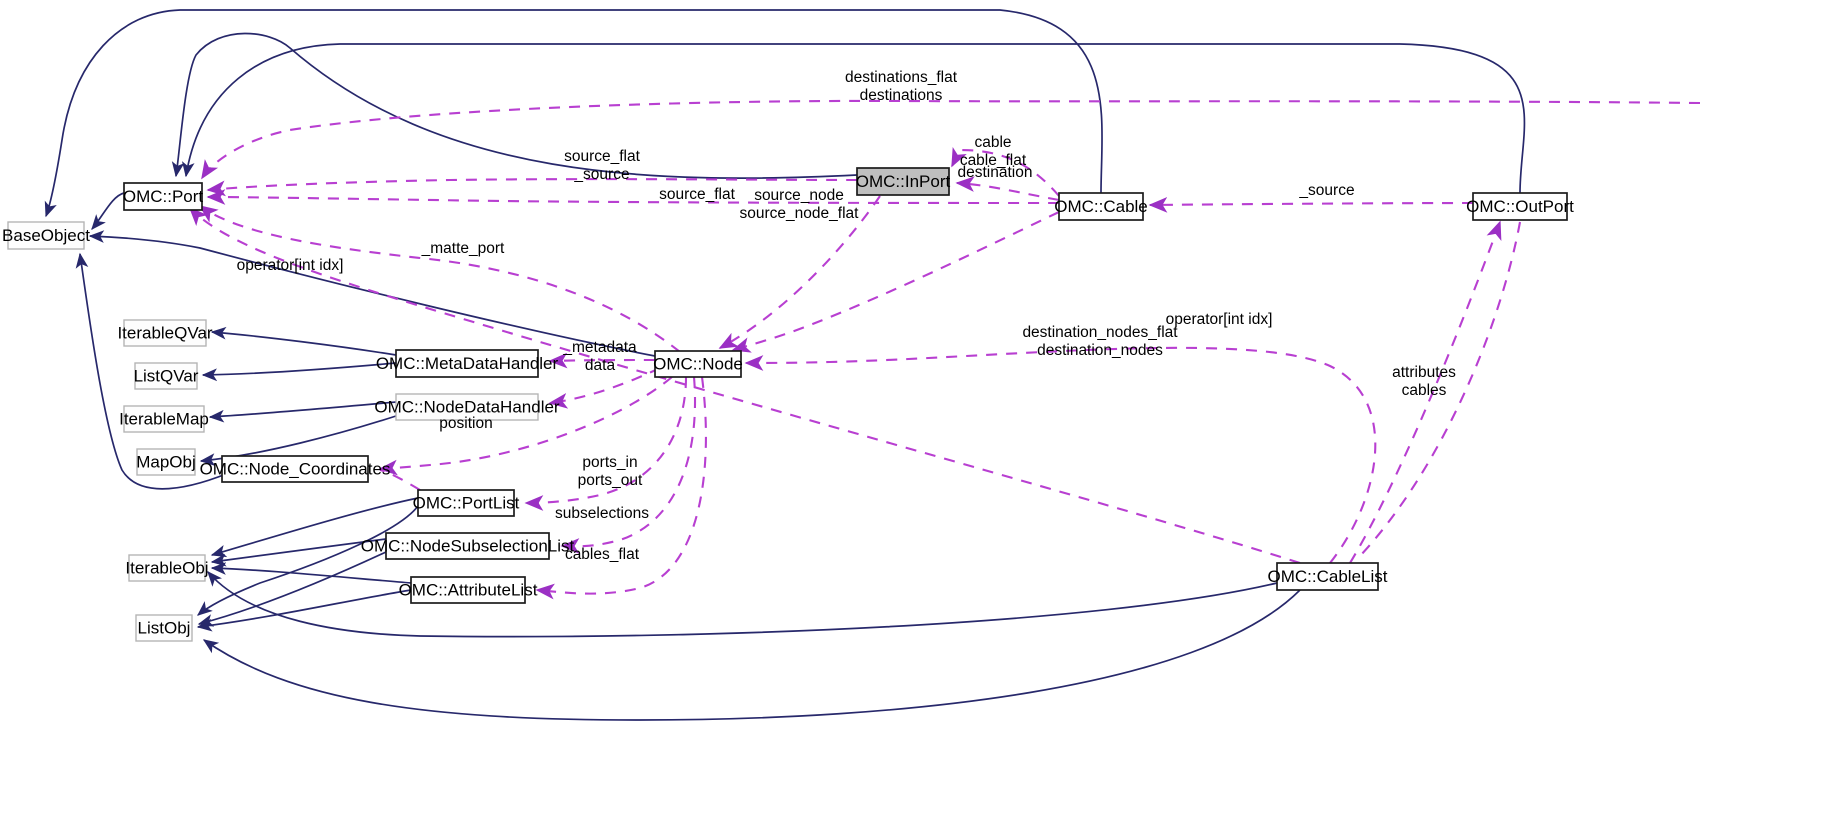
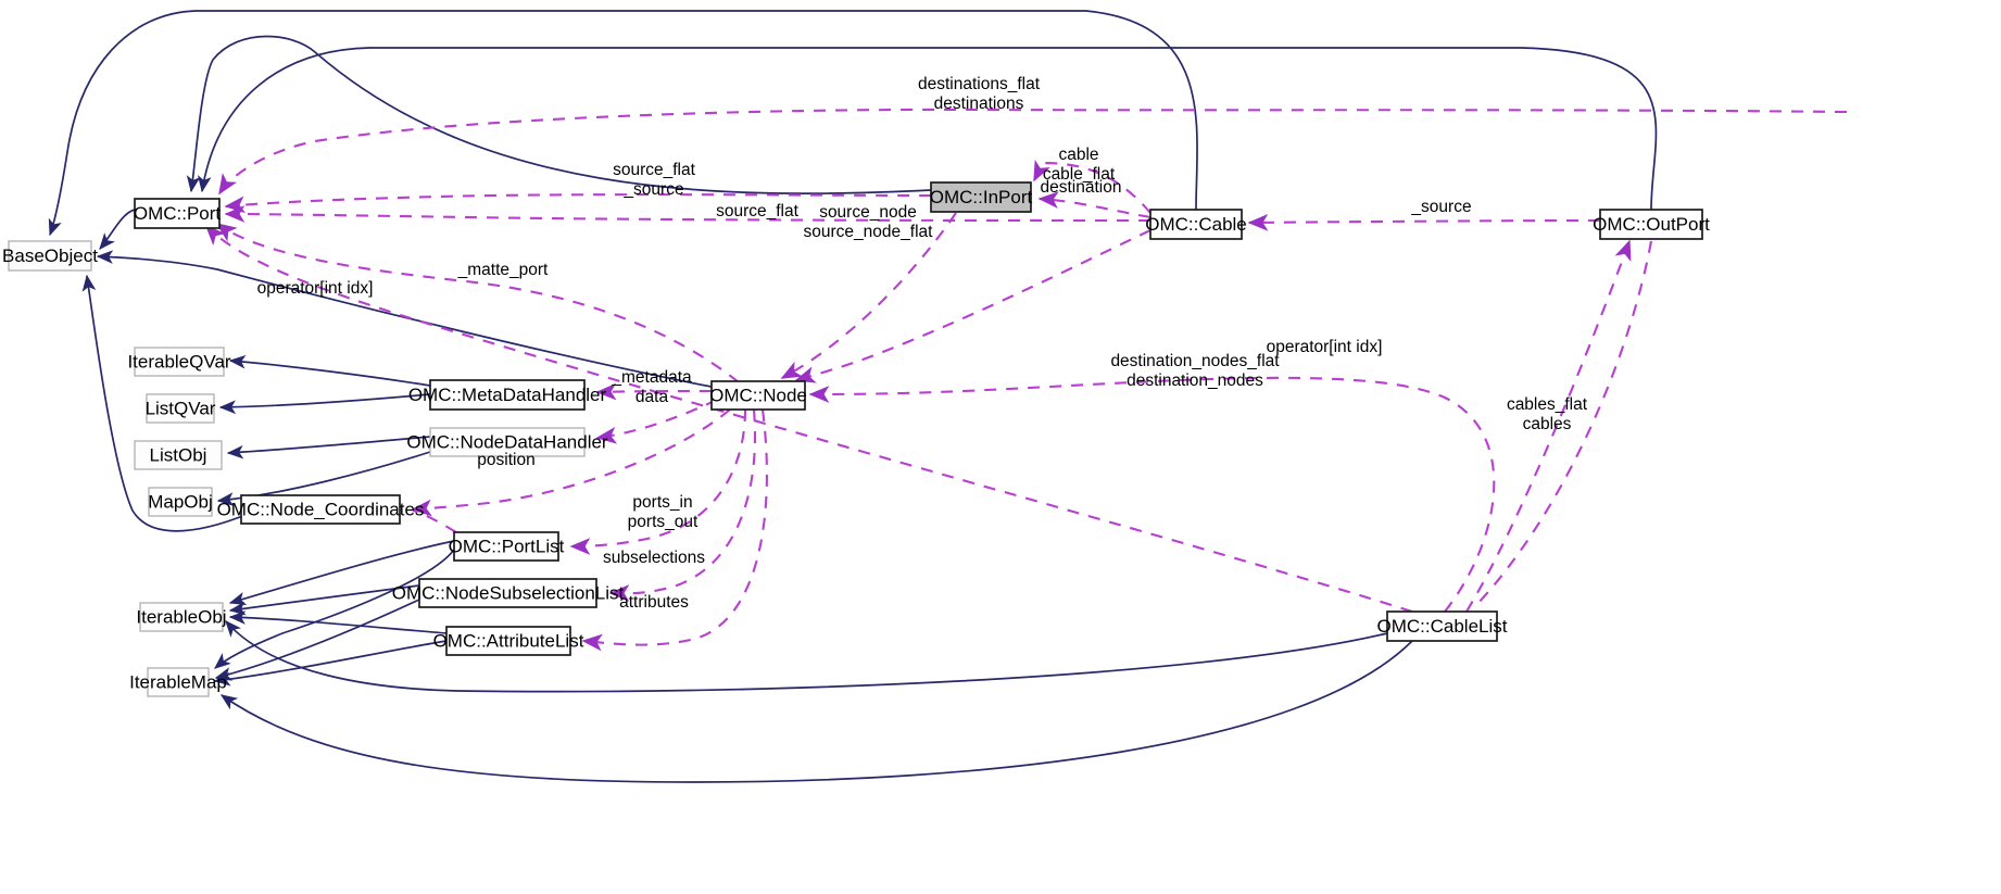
  BaseObject
  OMC::Port
  IterableQVar
  ListQVar
- IterableMap
+ ListObj
  MapObj
  IterableObj
- ListObj
+ IterableMap
  OMC::MetaDataHandler
  OMC::NodeDataHandler
  OMC::Node_Coordinates
  OMC::PortList
  OMC::NodeSubselectionList
  OMC::AttributeList
  OMC::Node
  OMC::InPort
  OMC::Cable
  OMC::OutPort
  OMC::CableList
  destinations_flat destinations
  cable cable_flat
  destination
  source_flat _source
  source_flat
  source_node source_node_flat
  _source
  _matte_port
  operator[int idx]
  operator[int idx]
  destination_nodes_flat destination_nodes
- attributes cables
+ cables_flat cables
  _metadata data
  position
  ports_in ports_out
  subselections
- cables_flat
+ attributes
